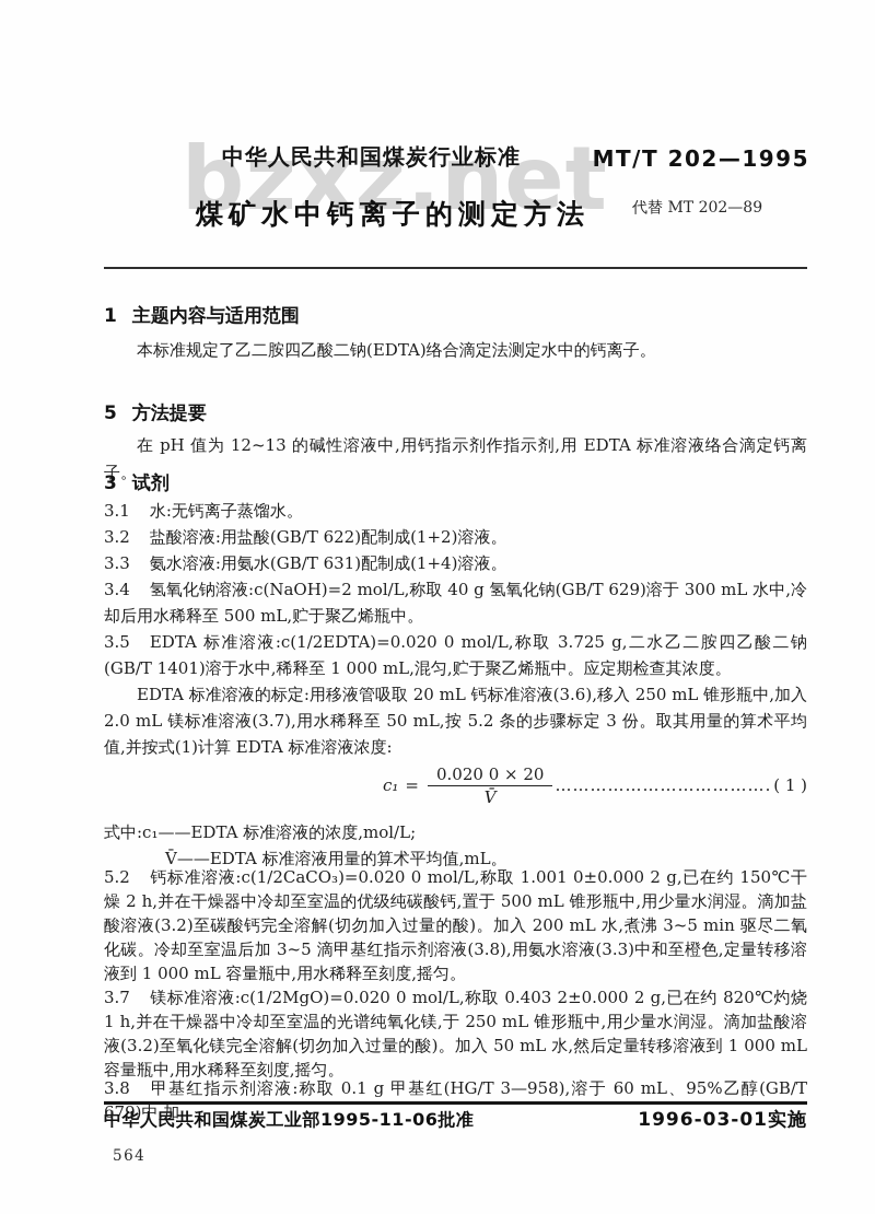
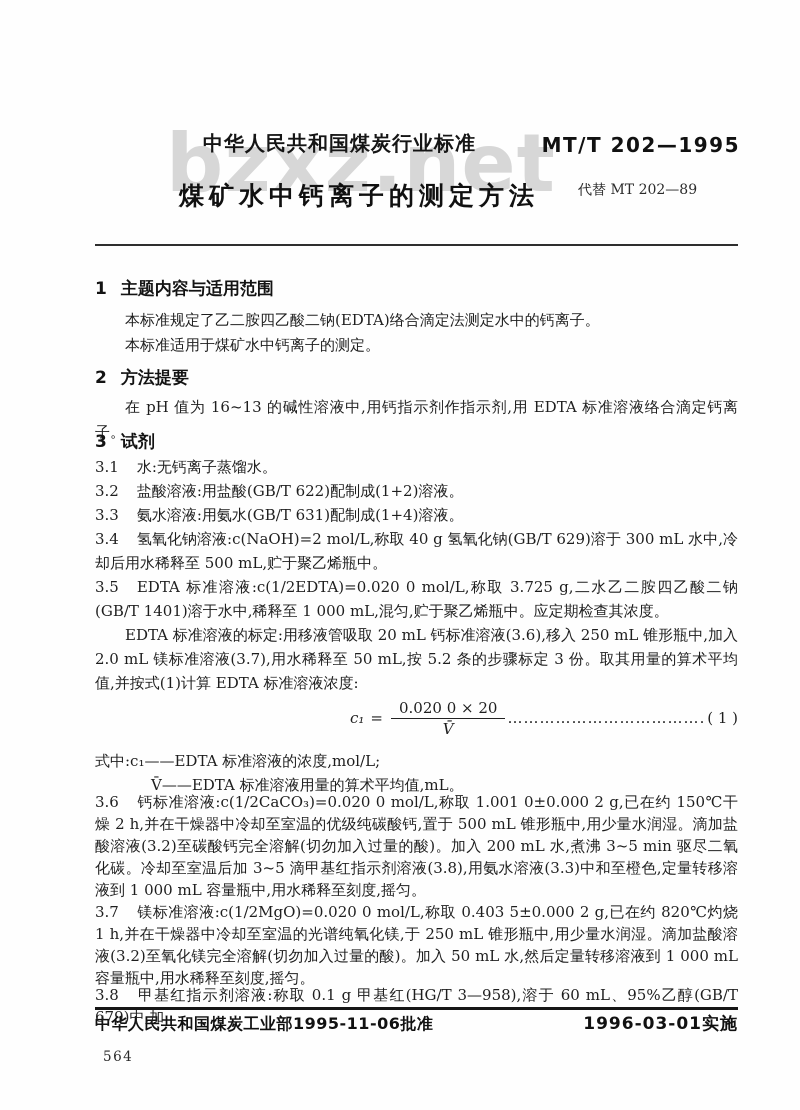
  bzxz.net
  中华人民共和国煤炭行业标准
  MT/T 202—1995
  煤矿水中钙离子的测定方法
  代替 MT 202—89
  1 主题内容与适用范围
  本标准规定了乙二胺四乙酸二钠(EDTA)络合滴定法测定水中的钙离子。
+ 本标准适用于煤矿水中钙离子的测定。
- 5 方法提要
+ 2 方法提要
- 在 pH 值为 12~13 的碱性溶液中,用钙指示剂作指示剂,用 EDTA 标准溶液络合滴定钙离子。
+ 在 pH 值为 16~13 的碱性溶液中,用钙指示剂作指示剂,用 EDTA 标准溶液络合滴定钙离子。
  3 试剂
  3.1 水:无钙离子蒸馏水。
  3.2 盐酸溶液:用盐酸(GB/T 622)配制成(1+2)溶液。
  3.3 氨水溶液:用氨水(GB/T 631)配制成(1+4)溶液。
  3.4 氢氧化钠溶液:c(NaOH)=2 mol/L,称取 40 g 氢氧化钠(GB/T 629)溶于 300 mL 水中,冷却后用水稀释至 500 mL,贮于聚乙烯瓶中。
  3.5 EDTA 标准溶液:c(1/2EDTA)=0.020 0 mol/L,称取 3.725 g,二水乙二胺四乙酸二钠(GB/T 1401)溶于水中,稀释至 1 000 mL,混匀,贮于聚乙烯瓶中。应定期检查其浓度。
  EDTA 标准溶液的标定:用移液管吸取 20 mL 钙标准溶液(3.6),移入 250 mL 锥形瓶中,加入 2.0 mL 镁标准溶液(3.7),用水稀释至 50 mL,按 5.2 条的步骤标定 3 份。取其用量的算术平均值,并按式(1)计算 EDTA 标准溶液浓度:
  c₁
  =
  0.020 0 × 20
  V̄
  ………………………………
  ( 1 )
  式中:c₁——EDTA 标准溶液的浓度,mol/L;
  V̄——EDTA 标准溶液用量的算术平均值,mL。
- 5.2 钙标准溶液:c(1/2CaCO₃)=0.020 0 mol/L,称取 1.001 0±0.000 2 g,已在约 150℃干燥 2 h,并在干燥器中冷却至室温的优级纯碳酸钙,置于 500 mL 锥形瓶中,用少量水润湿。滴加盐酸溶液(3.2)至碳酸钙完全溶解(切勿加入过量的酸)。加入 200 mL 水,煮沸 3~5 min 驱尽二氧化碳。冷却至室温后加 3~5 滴甲基红指示剂溶液(3.8),用氨水溶液(3.3)中和至橙色,定量转移溶液到 1 000 mL 容量瓶中,用水稀释至刻度,摇匀。
+ 3.6 钙标准溶液:c(1/2CaCO₃)=0.020 0 mol/L,称取 1.001 0±0.000 2 g,已在约 150℃干燥 2 h,并在干燥器中冷却至室温的优级纯碳酸钙,置于 500 mL 锥形瓶中,用少量水润湿。滴加盐酸溶液(3.2)至碳酸钙完全溶解(切勿加入过量的酸)。加入 200 mL 水,煮沸 3~5 min 驱尽二氧化碳。冷却至室温后加 3~5 滴甲基红指示剂溶液(3.8),用氨水溶液(3.3)中和至橙色,定量转移溶液到 1 000 mL 容量瓶中,用水稀释至刻度,摇匀。
- 3.7 镁标准溶液:c(1/2MgO)=0.020 0 mol/L,称取 0.403 2±0.000 2 g,已在约 820℃灼烧 1 h,并在干燥器中冷却至室温的光谱纯氧化镁,于 250 mL 锥形瓶中,用少量水润湿。滴加盐酸溶液(3.2)至氧化镁完全溶解(切勿加入过量的酸)。加入 50 mL 水,然后定量转移溶液到 1 000 mL 容量瓶中,用水稀释至刻度,摇匀。
+ 3.7 镁标准溶液:c(1/2MgO)=0.020 0 mol/L,称取 0.403 5±0.000 2 g,已在约 820℃灼烧 1 h,并在干燥器中冷却至室温的光谱纯氧化镁,于 250 mL 锥形瓶中,用少量水润湿。滴加盐酸溶液(3.2)至氧化镁完全溶解(切勿加入过量的酸)。加入 50 mL 水,然后定量转移溶液到 1 000 mL 容量瓶中,用水稀释至刻度,摇匀。
  3.8 甲基红指示剂溶液:称取 0.1 g 甲基红(HG/T 3—958),溶于 60 mL、95%乙醇(GB/T 679)中,加
  中华人民共和国煤炭工业部1995-11-06批准
  1996-03-01实施
  564
